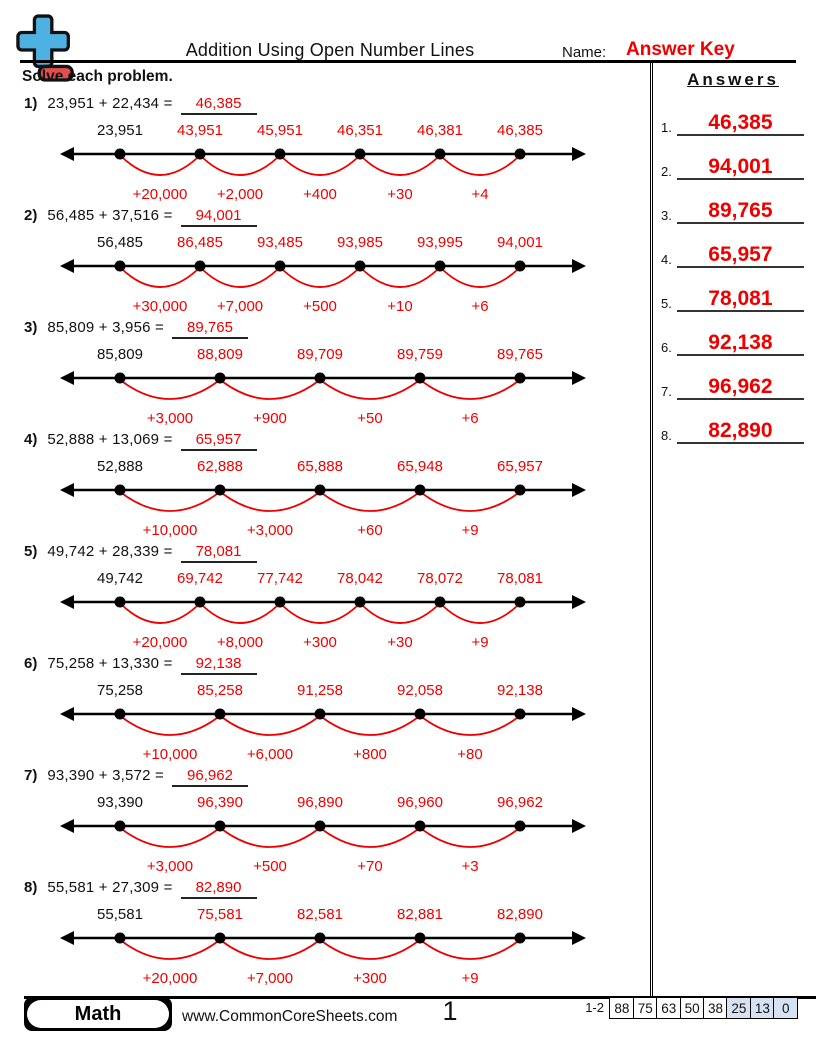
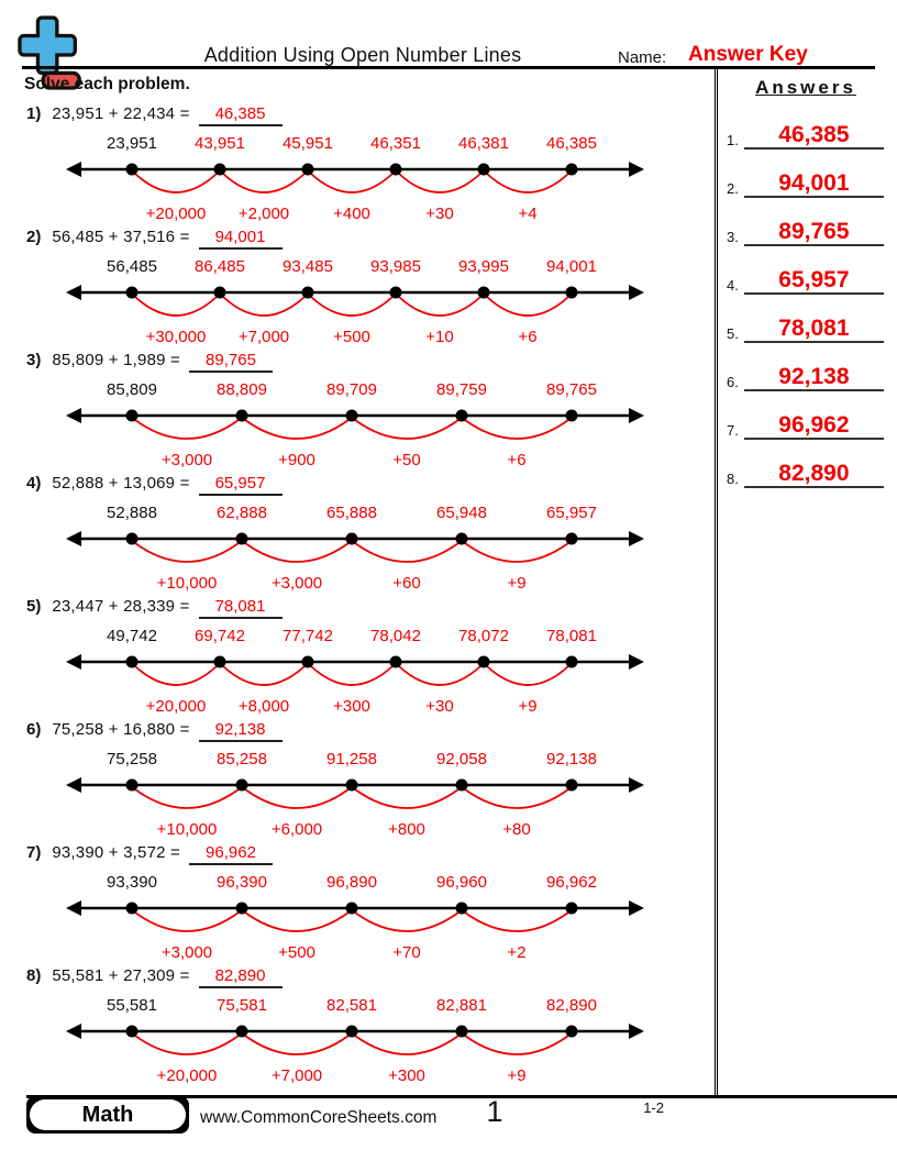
  Addition Using Open Number Lines
  Name:
  Answer Key
  Solve each problem.
  1)
  23,951 + 22,434 =
  46,385
  +20,000
  +2,000
  +400
  +30
  +4
  23,951
  43,951
  45,951
  46,351
  46,381
  46,385
  2)
  56,485 + 37,516 =
  94,001
  +30,000
  +7,000
  +500
  +10
  +6
  56,485
  86,485
  93,485
  93,985
  93,995
  94,001
  3)
- 85,809 + 3,956 =
+ 85,809 + 1,989 =
  89,765
  +3,000
  +900
  +50
  +6
  85,809
  88,809
  89,709
  89,759
  89,765
  4)
  52,888 + 13,069 =
  65,957
  +10,000
  +3,000
  +60
  +9
  52,888
  62,888
  65,888
  65,948
  65,957
  5)
- 49,742 + 28,339 =
+ 23,447 + 28,339 =
  78,081
  +20,000
  +8,000
  +300
  +30
  +9
  49,742
  69,742
  77,742
  78,042
  78,072
  78,081
  6)
- 75,258 + 13,330 =
+ 75,258 + 16,880 =
  92,138
  +10,000
  +6,000
  +800
  +80
  75,258
  85,258
  91,258
  92,058
  92,138
  7)
  93,390 + 3,572 =
  96,962
  +3,000
  +500
  +70
- +3
+ +2
  93,390
  96,390
  96,890
  96,960
  96,962
  8)
  55,581 + 27,309 =
  82,890
  +20,000
  +7,000
  +300
  +9
  55,581
  75,581
  82,581
  82,881
  82,890
  Answers
  1.
  46,385
  2.
  94,001
  3.
  89,765
  4.
  65,957
  5.
  78,081
  6.
  92,138
  7.
  96,962
  8.
  82,890
  Math
  www.CommonCoreSheets.com
  1
  1-2
- 88
- 75
- 63
- 50
- 38
- 25
- 13
- 0
